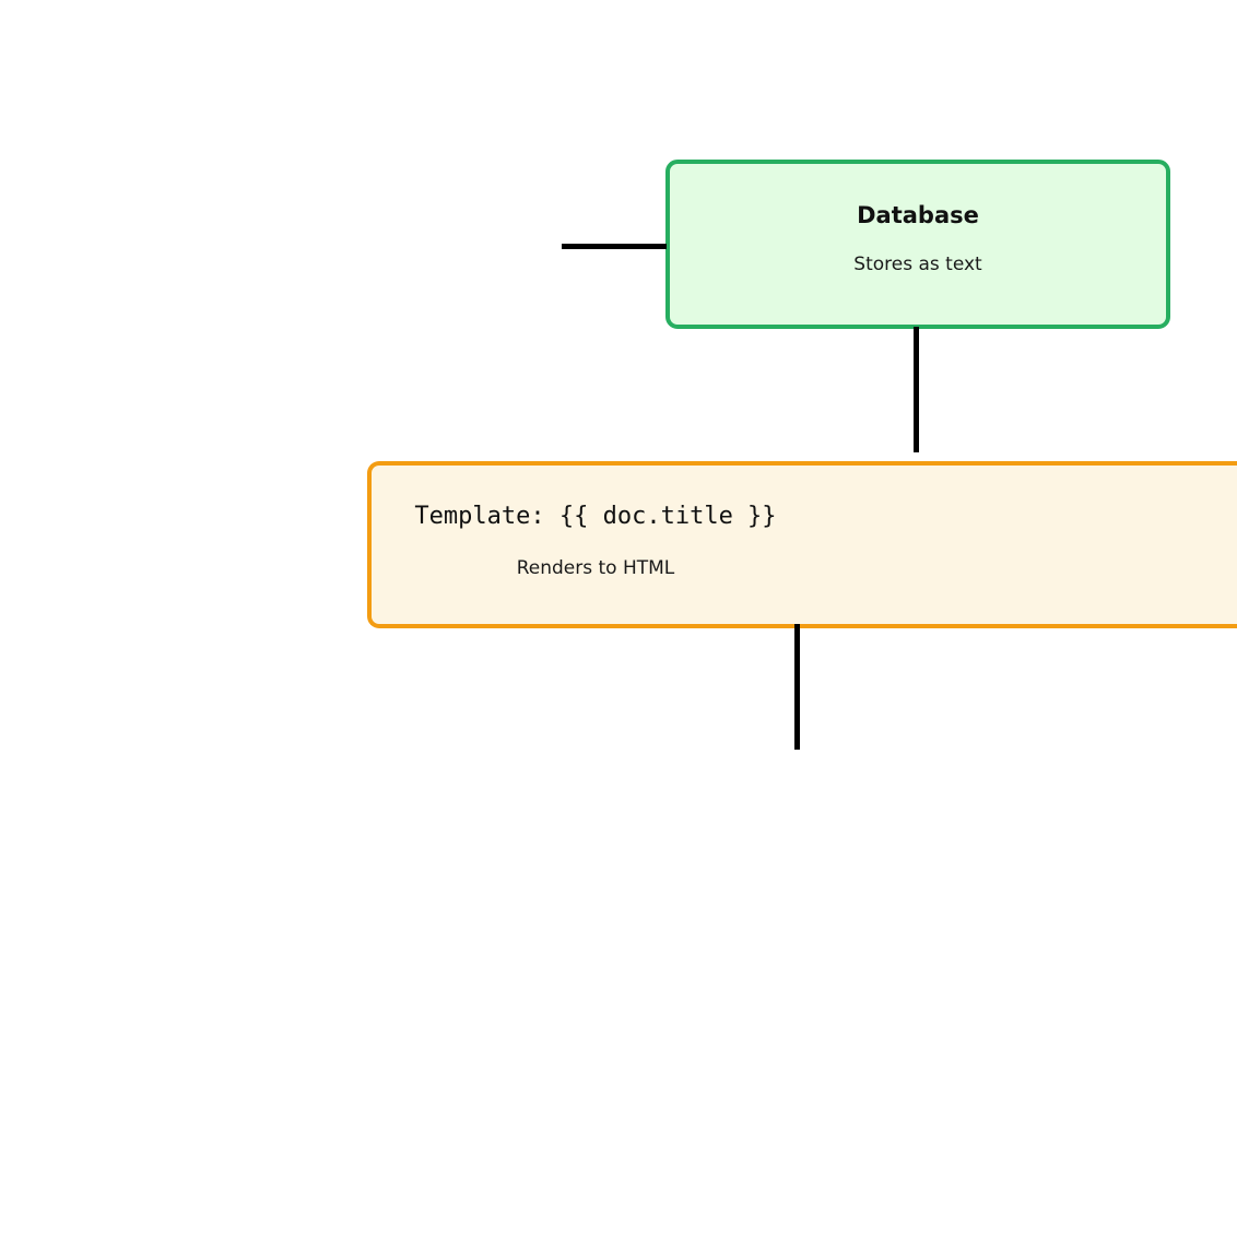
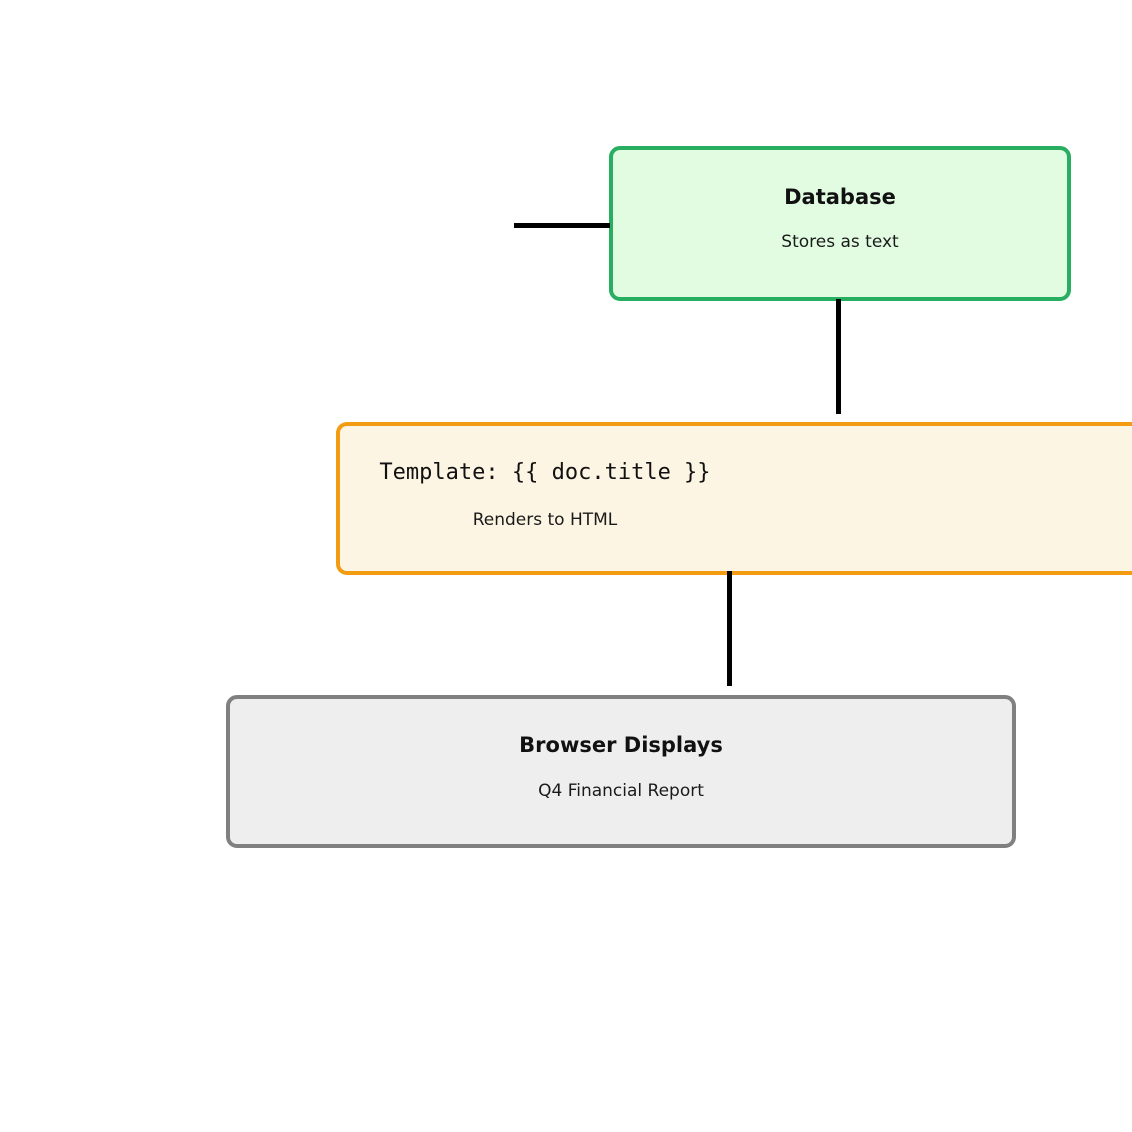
  Database
  Stores as text
  Template: {{ doc.title }}
  Renders to HTML
+ Browser Displays
+ Q4 Financial Report
